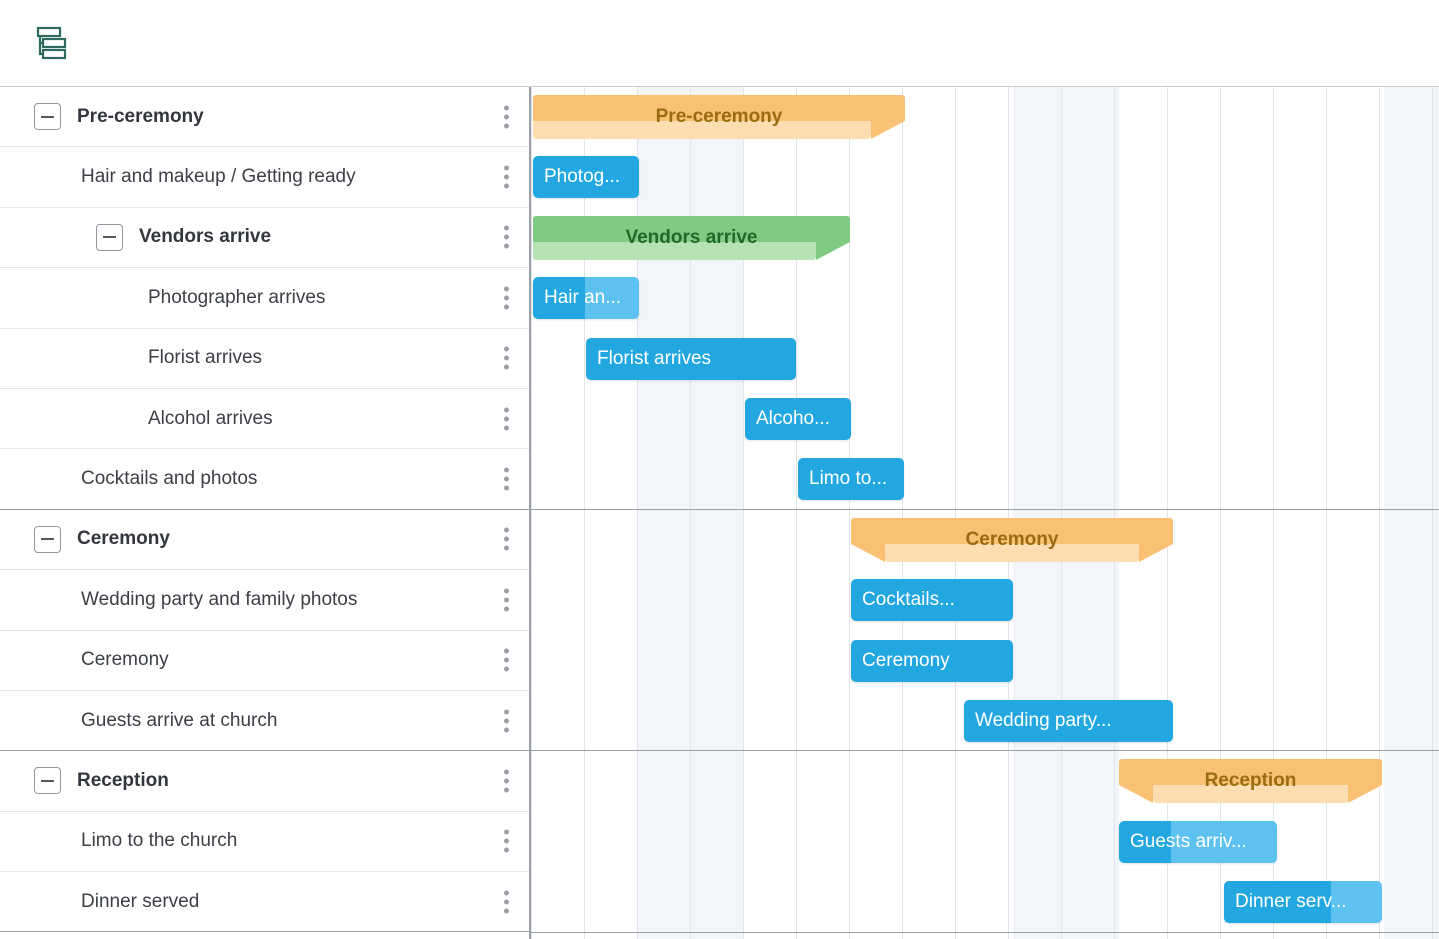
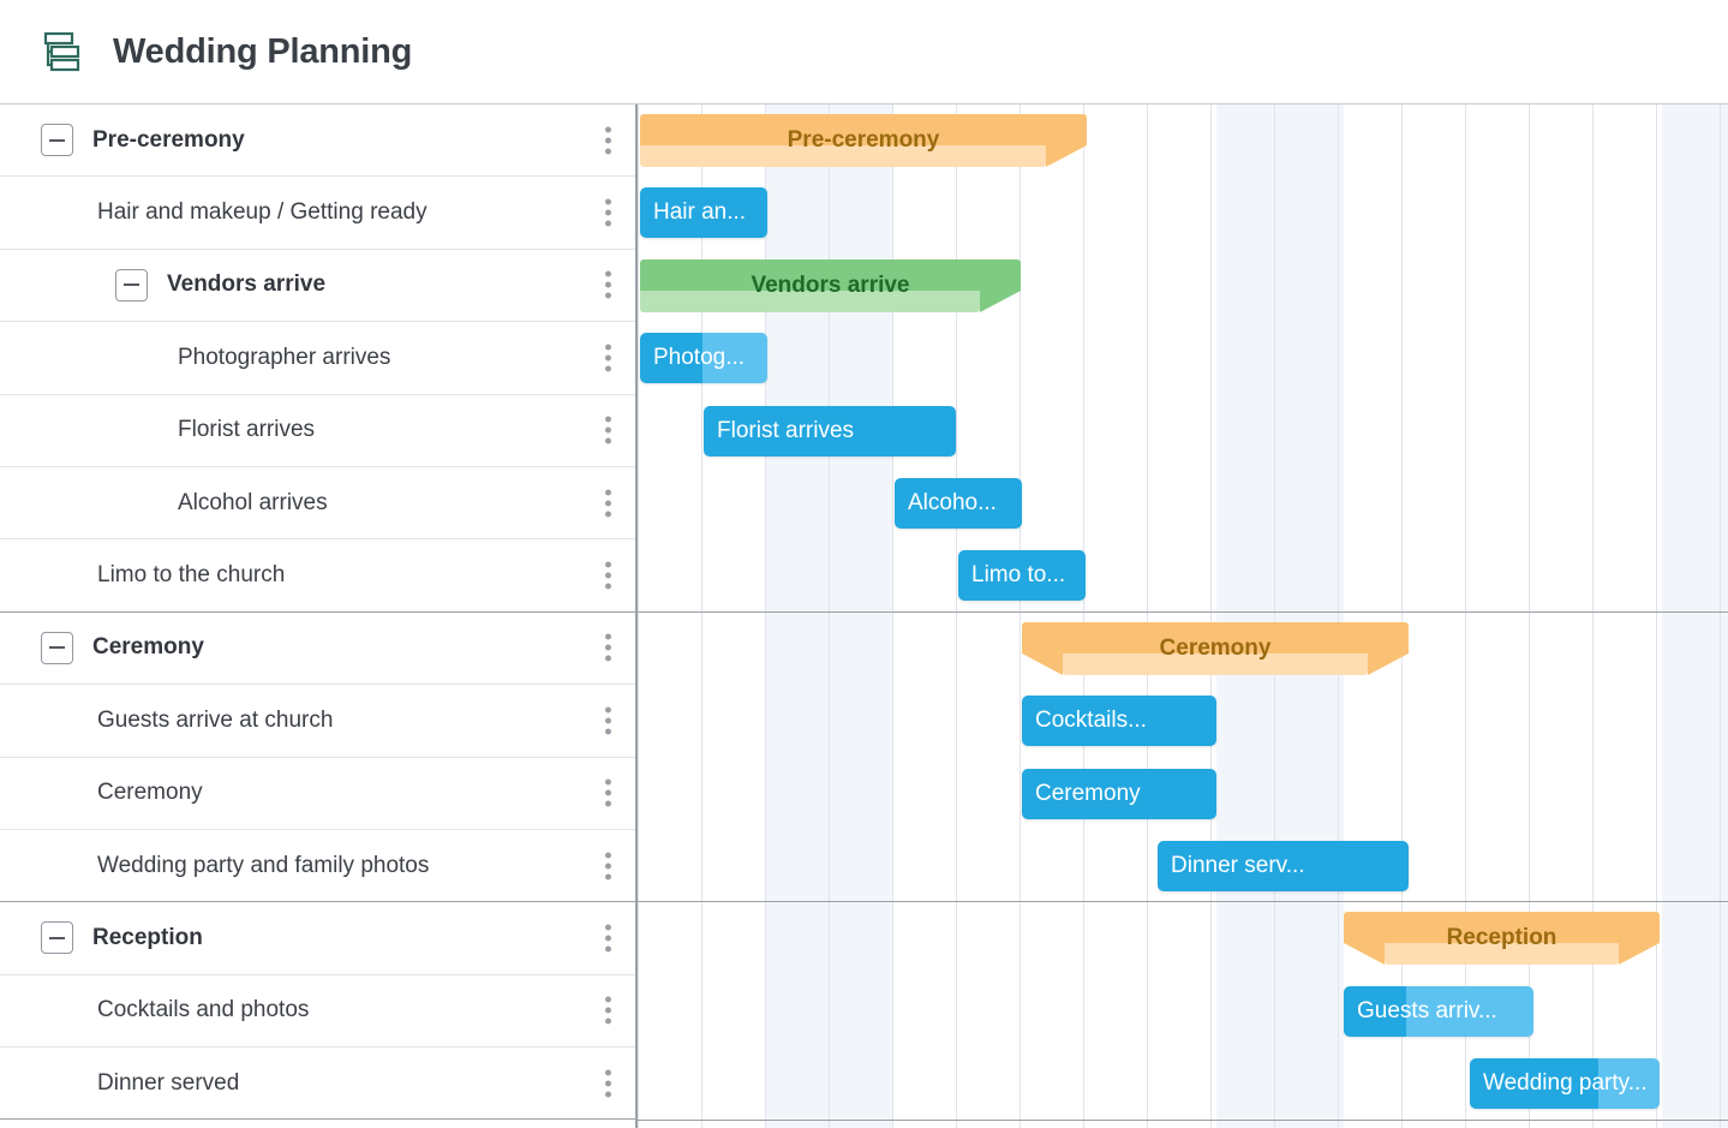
+ Wedding Planning
  Pre-ceremony
  Hair and makeup / Getting ready
  Vendors arrive
  Photographer arrives
  Florist arrives
  Alcohol arrives
- Cocktails and photos
+ Limo to the church
  Ceremony
- Wedding party and family photos
+ Guests arrive at church
  Ceremony
- Guests arrive at church
+ Wedding party and family photos
  Reception
- Limo to the church
+ Cocktails and photos
  Dinner served
  Pre-ceremony
- Photog...
+ Hair an...
  Vendors arrive
- Hair an...
+ Photog...
  Florist arrives
  Alcoho...
  Limo to...
  Ceremony
  Cocktails...
  Ceremony
- Wedding party...
+ Dinner serv...
  Reception
  Guests arriv...
- Dinner serv...
+ Wedding party...
